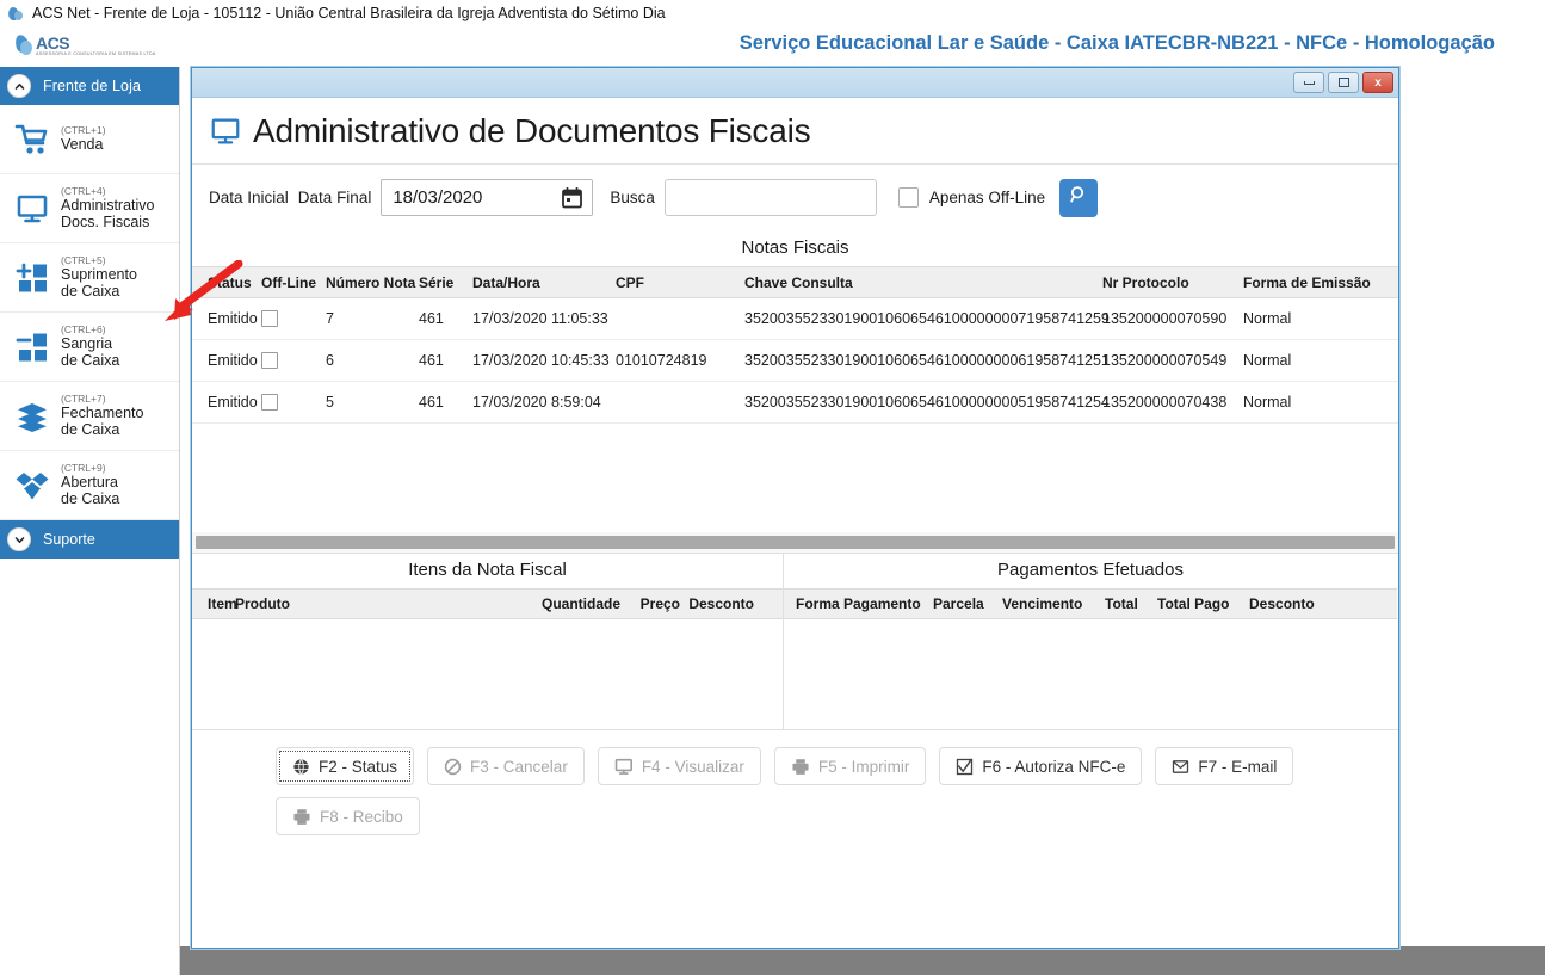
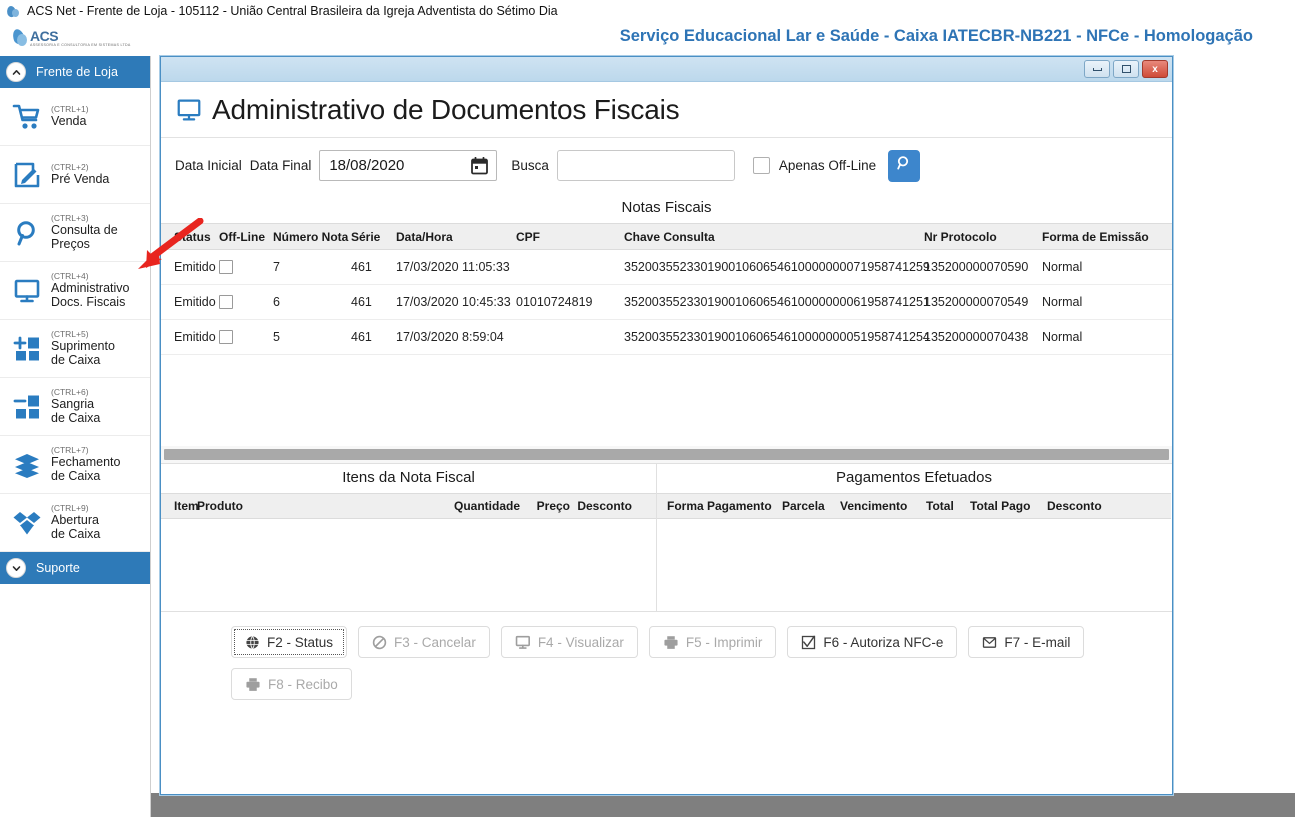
  ACS Net - Frente de Loja - 105112 - União Central Brasileira da Igreja Adventista do Sétimo Dia
  ACS
  Serviço Educacional Lar e Saúde - Caixa IATECBR-NB221 - NFCe - Homologação
  Frente de Loja
  (CTRL+1)
  Venda
+ (CTRL+2)
+ Pré Venda
+ (CTRL+3)
+ Consulta de
+ Preços
  (CTRL+4)
  Administrativo
  Docs. Fiscais
  (CTRL+5)
  Suprimento
  de Caixa
  (CTRL+6)
  Sangria
  de Caixa
  (CTRL+7)
  Fechamento
  de Caixa
  (CTRL+9)
  Abertura
  de Caixa
  Suporte
  x
  Administrativo de Documentos Fiscais
  Data Inicial
  Data Final
- 18/03/2020
+ 18/08/2020
  Busca
  Apenas Off-Line
  Notas Fiscais
  Off-Line
  Número Nota
  Série
  Data/Hora
  CPF
  Chave Consulta
  Nr Protocolo
  Forma de Emissão
  Emitido
  7
  461
  17/03/2020 11:05:33
  3520035523301900106065461000000007195874125
  135200000070590
  Normal
  Emitido
  6
  461
  17/03/2020 10:45:33
  01010724819
  3520035523301900106065461000000006195874125
  135200000070549
  Normal
  Emitido
  5
  461
  17/03/2020 8:59:04
  3520035523301900106065461000000005195874125
  135200000070438
  Normal
  Itens da Nota Fiscal
  Item
  Produto
  Quantidade
  Preço
  Desconto
  Pagamentos Efetuados
  Forma Pagamento
  Parcela
  Vencimento
  Total
  Total Pago
  Desconto
  F2 - Status
  F3 - Cancelar
  F4 - Visualizar
  F5 - Imprimir
  F6 - Autoriza NFC-e
  F7 - E-mail
  F8 - Recibo
